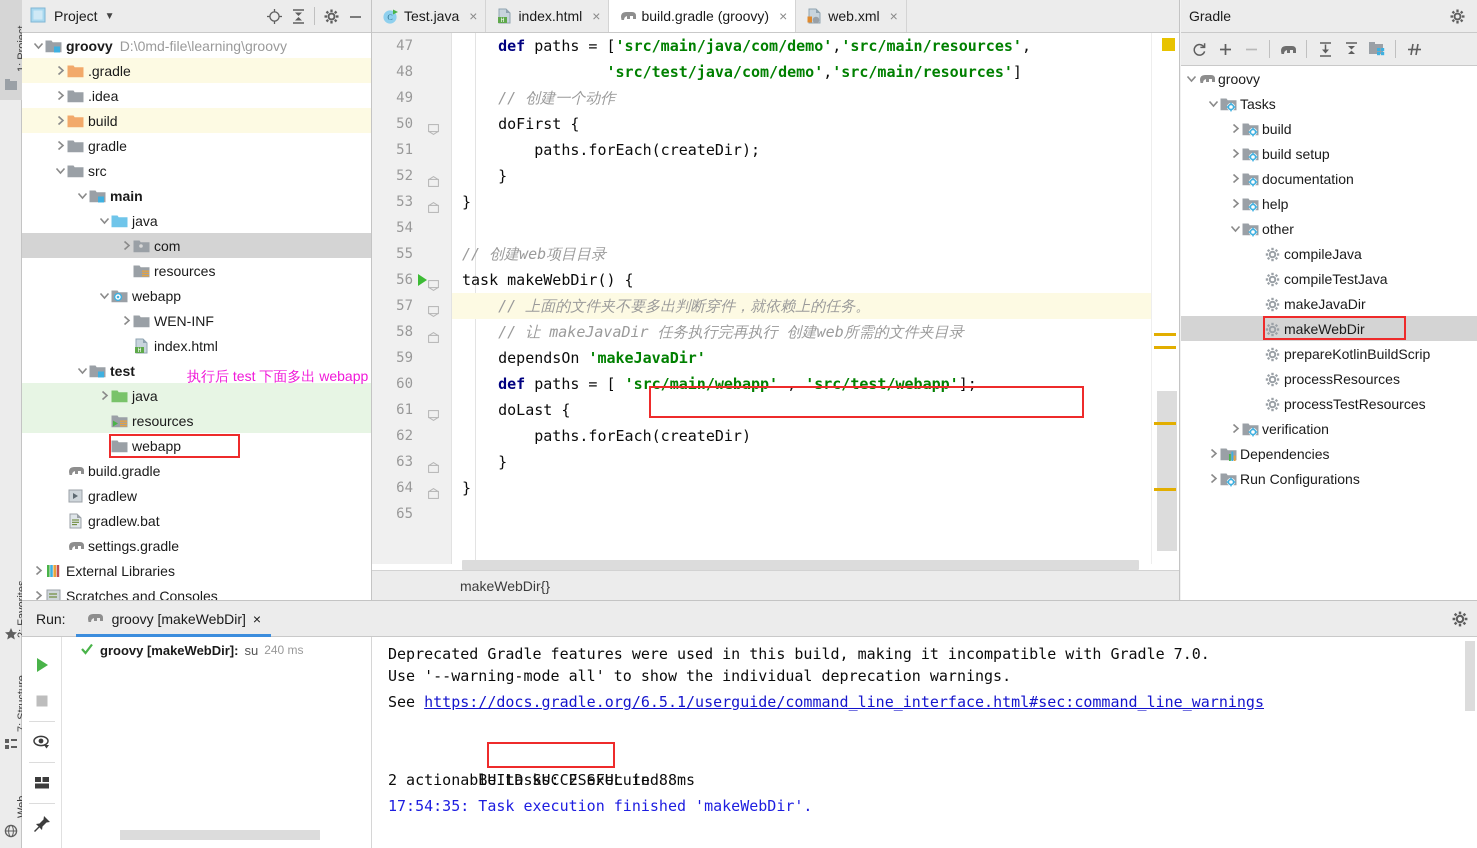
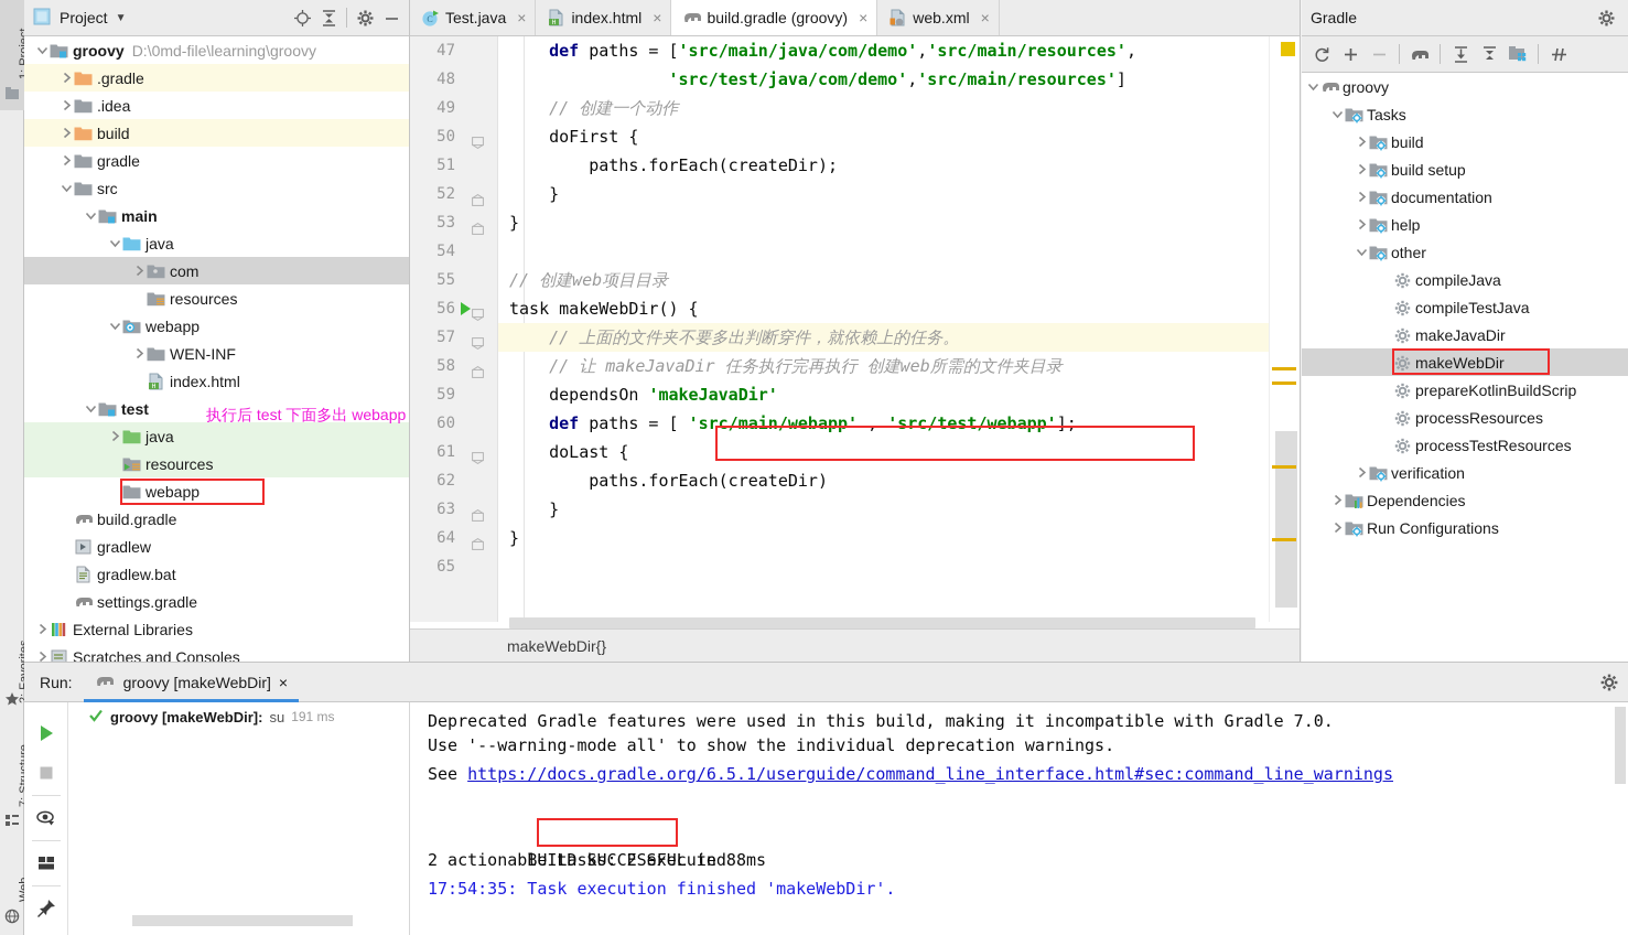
  Project
  ▼
  groovy
  D:\0md-file\learning\groovy
  .gradle
  .idea
  build
  gradle
  src
  main
  java
  com
  resources
  webapp
  WEN-INF
  index.html
  test
  java
  resources
  webapp
  build.gradle
  gradlew
  gradlew.bat
  settings.gradle
  External Libraries
  Scratches and Consoles
  执行后 test 下面多出 webapp
  C
  Test.java
  ×
  index.html
  ×
  build.gradle (groovy)
  ×
  web.xml
  ×
  47
  48
  49
  50
  51
  52
  53
  54
  55
  56
  57
  58
  59
  60
  61
  62
  63
  64
  65
  def paths = ['src/main/java/com/demo','src/main/resources',
  'src/test/java/com/demo','src/main/resources']
  // 创建一个动作
  doFirst {
  paths.forEach(createDir);
  }
  }
  // 创建web项目目录
  task makeWebDir() {
  // 上面的文件夹不要多出判断穿件，就依赖上的任务。
  // 让 makeJavaDir 任务执行完再执行 创建web所需的文件夹目录
  dependsOn 'makeJavaDir'
  def paths = [ 'src/main/webapp' , 'src/test/webapp'];
  doLast {
  paths.forEach(createDir)
  }
  }
  makeWebDir{}
  Gradle
  groovy
  Tasks
  build
  build setup
  documentation
  help
  other
  compileJava
  compileTestJava
  makeJavaDir
  makeWebDir
  prepareKotlinBuildScrip
  processResources
  processTestResources
  verification
  Dependencies
  Run Configurations
  Run:
  groovy [makeWebDir]
  ×
  groovy [makeWebDir]:
  su
- 240 ms
+ 191 ms
  Deprecated Gradle features were used in this build, making it incompatible with Gradle 7.0.
  Use '--warning-mode all' to show the individual deprecation warnings.
  See https://docs.gradle.org/6.5.1/userguide/command_line_interface.html#sec:command_line_warnings
  BUILD SUCCESSFUL in 88ms
  2 actionable tasks: 2 executed
  17:54:35: Task execution finished 'makeWebDir'.
